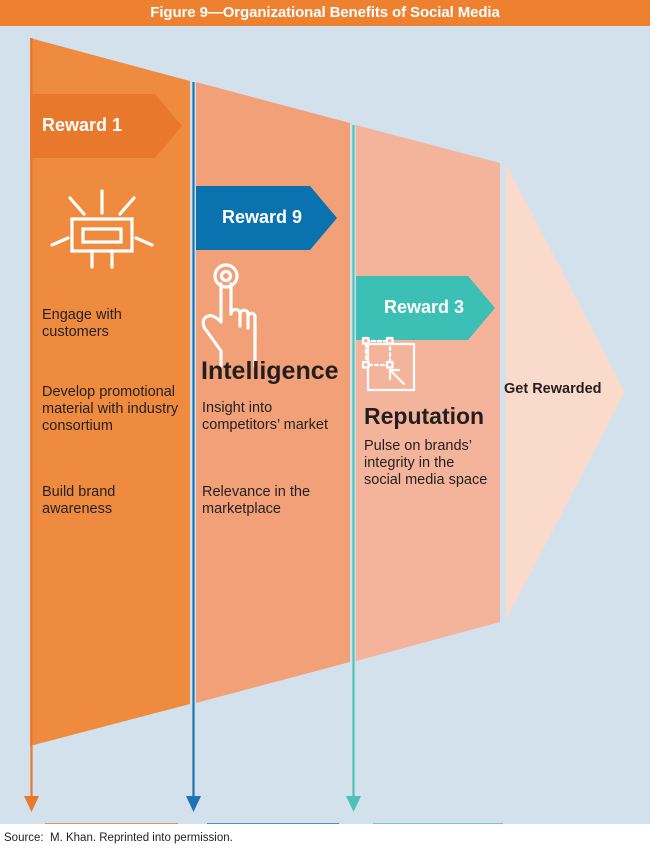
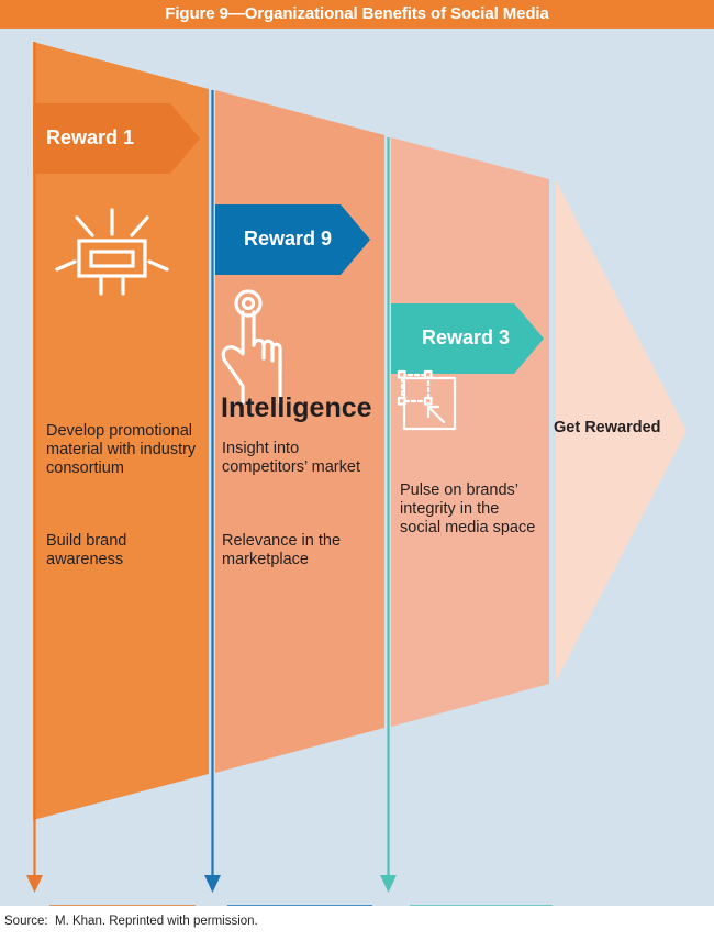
  Figure 9—Organizational Benefits of Social Media
  Reward 1
  Reward 9
  Reward 3
  Intelligence
- Reputation
- Engage with
- customers
  Develop promotional
  material with industry
  consortium
  Build brand
  awareness
  Insight into
  competitors’ market
  Relevance in the
  marketplace
  Pulse on brands’
  integrity in the
  social media space
  Get Rewarded
- Source: M. Khan. Reprinted into permission.
+ Source: M. Khan. Reprinted with permission.
